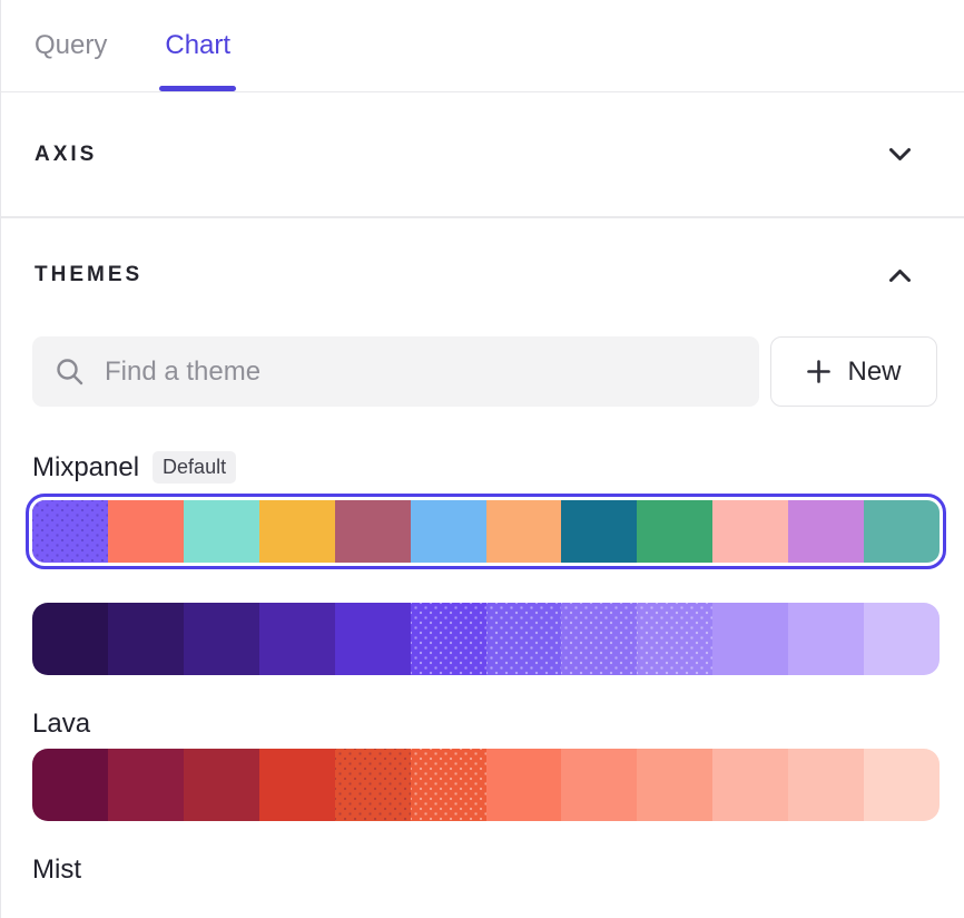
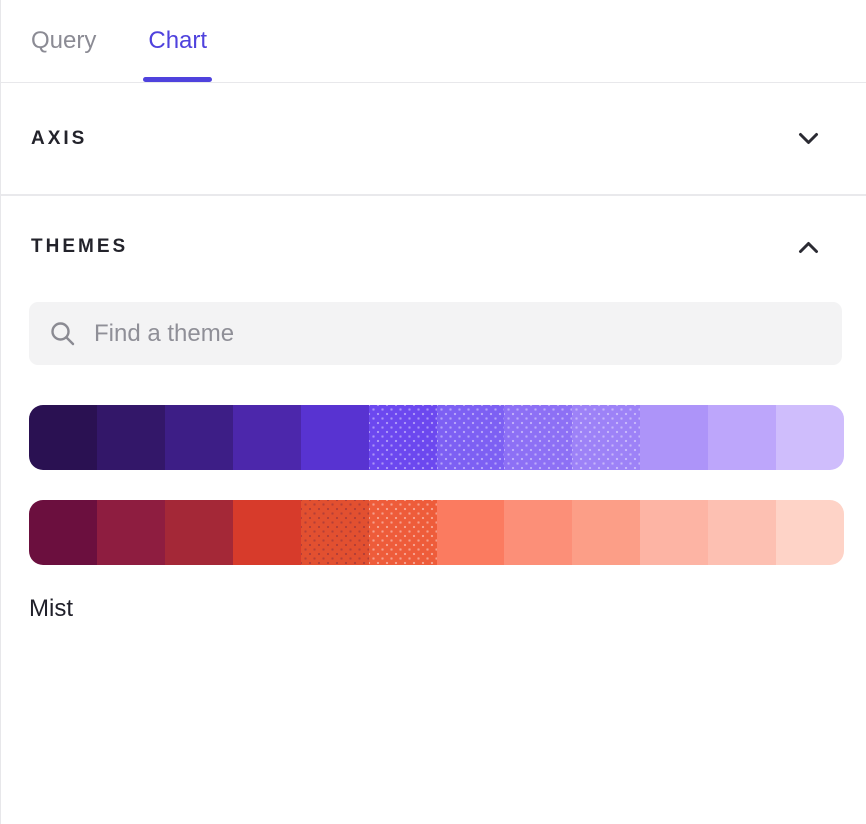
  Query
  Chart
  AXIS
  THEMES
  Find a theme
- New
- Mixpanel
- Default
- Lava
  Mist
